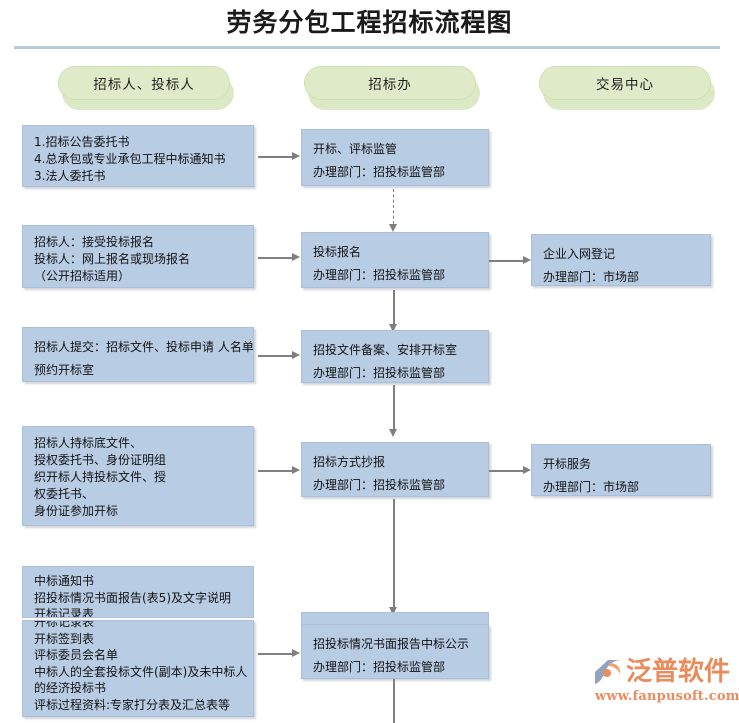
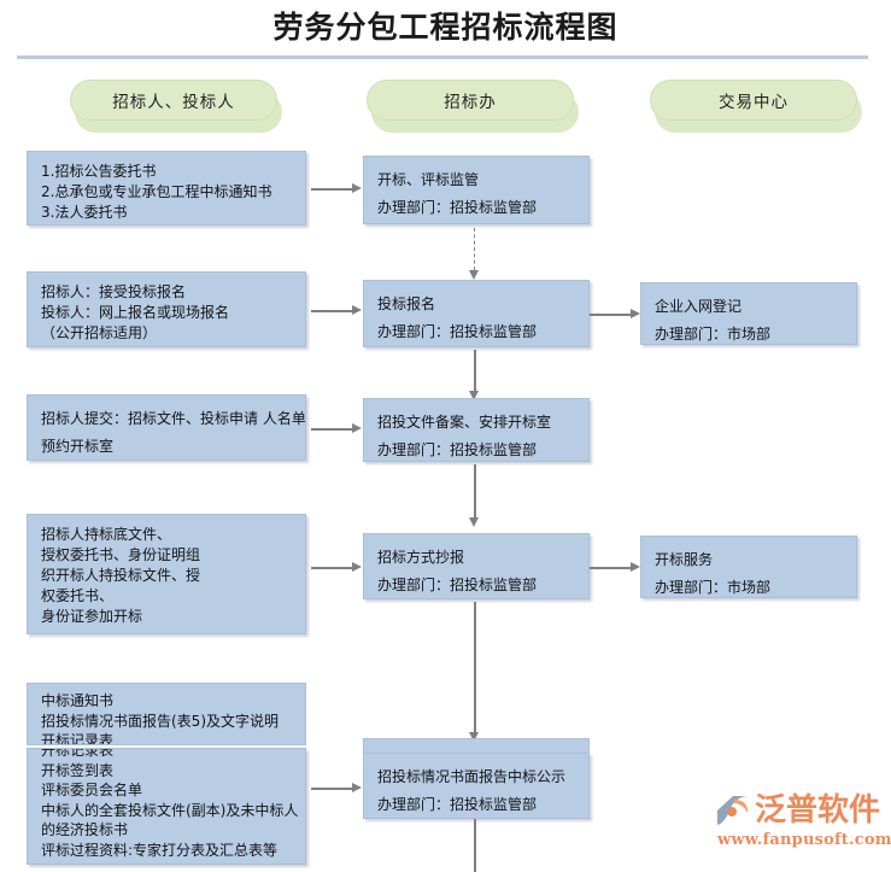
  劳务分包工程招标流程图
  招标人、投标人
  招标办
  交易中心
  1.招标公告委托书
- 4.总承包或专业承包工程中标通知书
+ 2.总承包或专业承包工程中标通知书
  3.法人委托书
  开标、评标监管
  办理部门：招投标监管部
  招标人：接受投标报名
  投标人：网上报名或现场报名
  （公开招标适用）
  投标报名
  办理部门：招投标监管部
  企业入网登记
  办理部门：市场部
  招标人提交：招标文件、投标申请 人名单
  预约开标室
  招投文件备案、安排开标室
  办理部门：招投标监管部
  招标人持标底文件、
  授权委托书、身份证明组
  织开标人持投标文件、授
  权委托书、
  身份证参加开标
  招标方式抄报
  办理部门：招投标监管部
  开标服务
  办理部门：市场部
  开标记录表
  开标签到表
  评标委员会名单
  中标人的全套投标文件(副本)及未中标人
  的经济投标书
  评标过程资料:专家打分表及汇总表等
  中标通知书
  招投标情况书面报告(表5)及文字说明
  开标记录表
  招投标情况书面报告中标公示
  办理部门：招投标监管部
  泛普软件
  www.fanpusoft.com
